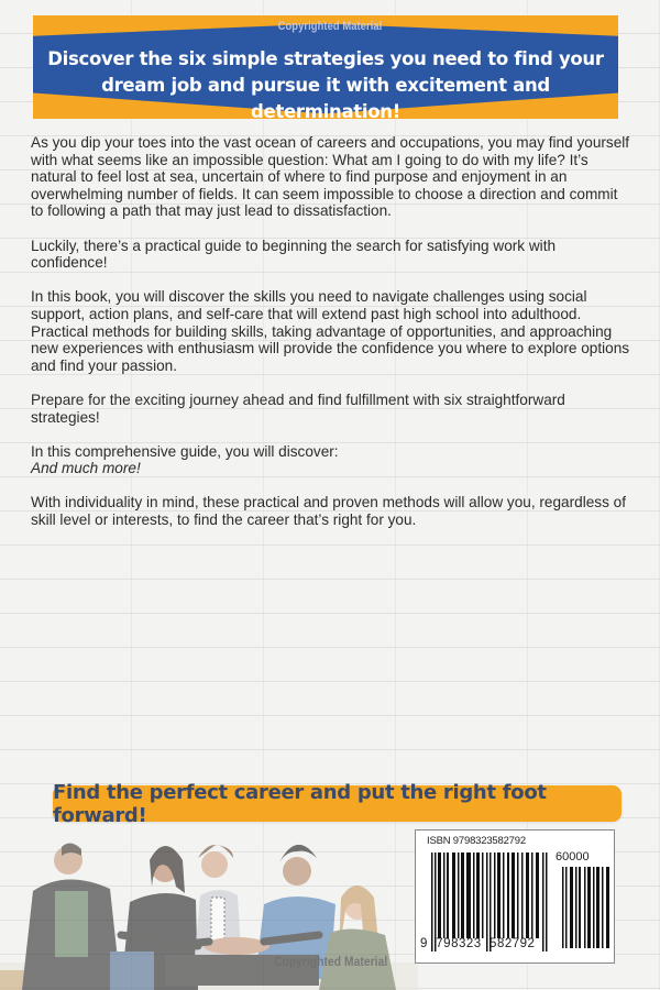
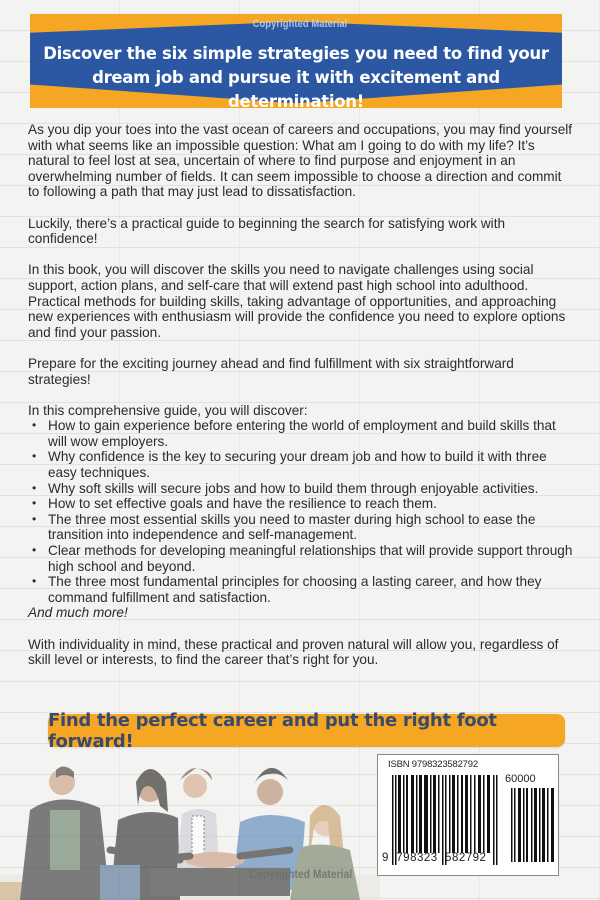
  Discover the six simple strategies you need to find your
  dream job and pursue it with excitement and determination!
  Copyrighted Material
  As you dip your toes into the vast ocean of careers and occupations, you may find yourself with what seems like an impossible question: What am I going to do with my life? It’s natural to feel lost at sea, uncertain of where to find purpose and enjoyment in an overwhelming number of fields. It can seem impossible to choose a direction and commit to following a path that may just lead to dissatisfaction.
  Luckily, there’s a practical guide to beginning the search for satisfying work with confidence!
- In this book, you will discover the skills you need to navigate challenges using social support, action plans, and self-care that will extend past high school into adulthood. Practical methods for building skills, taking advantage of opportunities, and approaching new experiences with enthusiasm will provide the confidence you where to explore options and find your passion.
+ In this book, you will discover the skills you need to navigate challenges using social support, action plans, and self-care that will extend past high school into adulthood. Practical methods for building skills, taking advantage of opportunities, and approaching new experiences with enthusiasm will provide the confidence you need to explore options and find your passion.
  Prepare for the exciting journey ahead and find fulfillment with six straightforward strategies!
  In this comprehensive guide, you will discover:
+ How to gain experience before entering the world of employment and build skills that will wow employers.
+ Why confidence is the key to securing your dream job and how to build it with three easy techniques.
+ Why soft skills will secure jobs and how to build them through enjoyable activities.
+ How to set effective goals and have the resilience to reach them.
+ The three most essential skills you need to master during high school to ease the transition into independence and self-management.
+ Clear methods for developing meaningful relationships that will provide support through high school and beyond.
+ The three most fundamental principles for choosing a lasting career, and how they command fulfillment and satisfaction.
  And much more!
- With individuality in mind, these practical and proven methods will allow you, regardless of skill level or interests, to find the career that’s right for you.
+ With individuality in mind, these practical and proven natural will allow you, regardless of skill level or interests, to find the career that’s right for you.
  Find the perfect career and put the right foot forward!
  Copyrighted Material
  ISBN 9798323582792
  60000
  9 798323 582792
